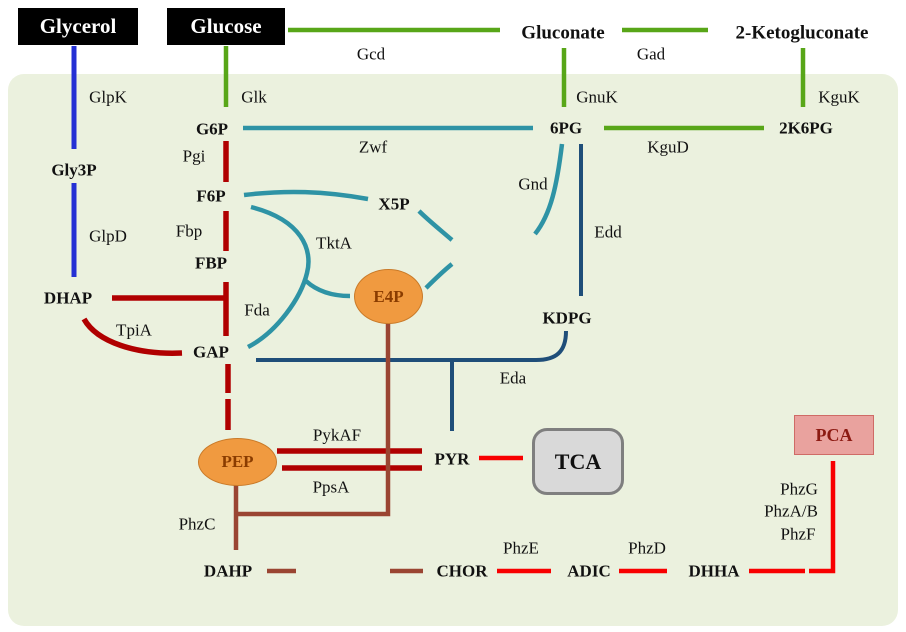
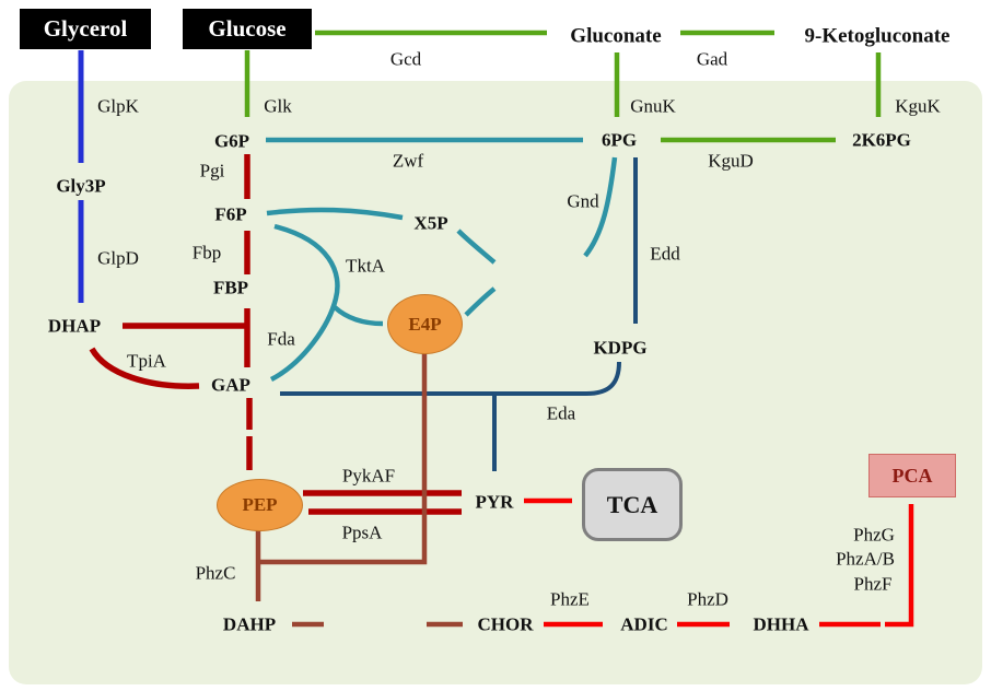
  Glycerol
  Glucose
  TCA
  PCA
  PEP
  E4P
  Gluconate
- 2-Ketogluconate
+ 9-Ketogluconate
  Gly3P
  DHAP
  G6P
  F6P
  FBP
  GAP
  X5P
  6PG
  2K6PG
  KDPG
  PYR
  DAHP
  CHOR
  ADIC
  DHHA
  GlpK
  Glk
  Gcd
  Gad
  GnuK
  KguK
  Zwf
  KguD
  Pgi
  Fbp
  GlpD
  Gnd
  Edd
  TktA
  Fda
  TpiA
  Eda
  PykAF
  PpsA
  PhzC
  PhzE
  PhzD
  PhzG
  PhzA/B
  PhzF
